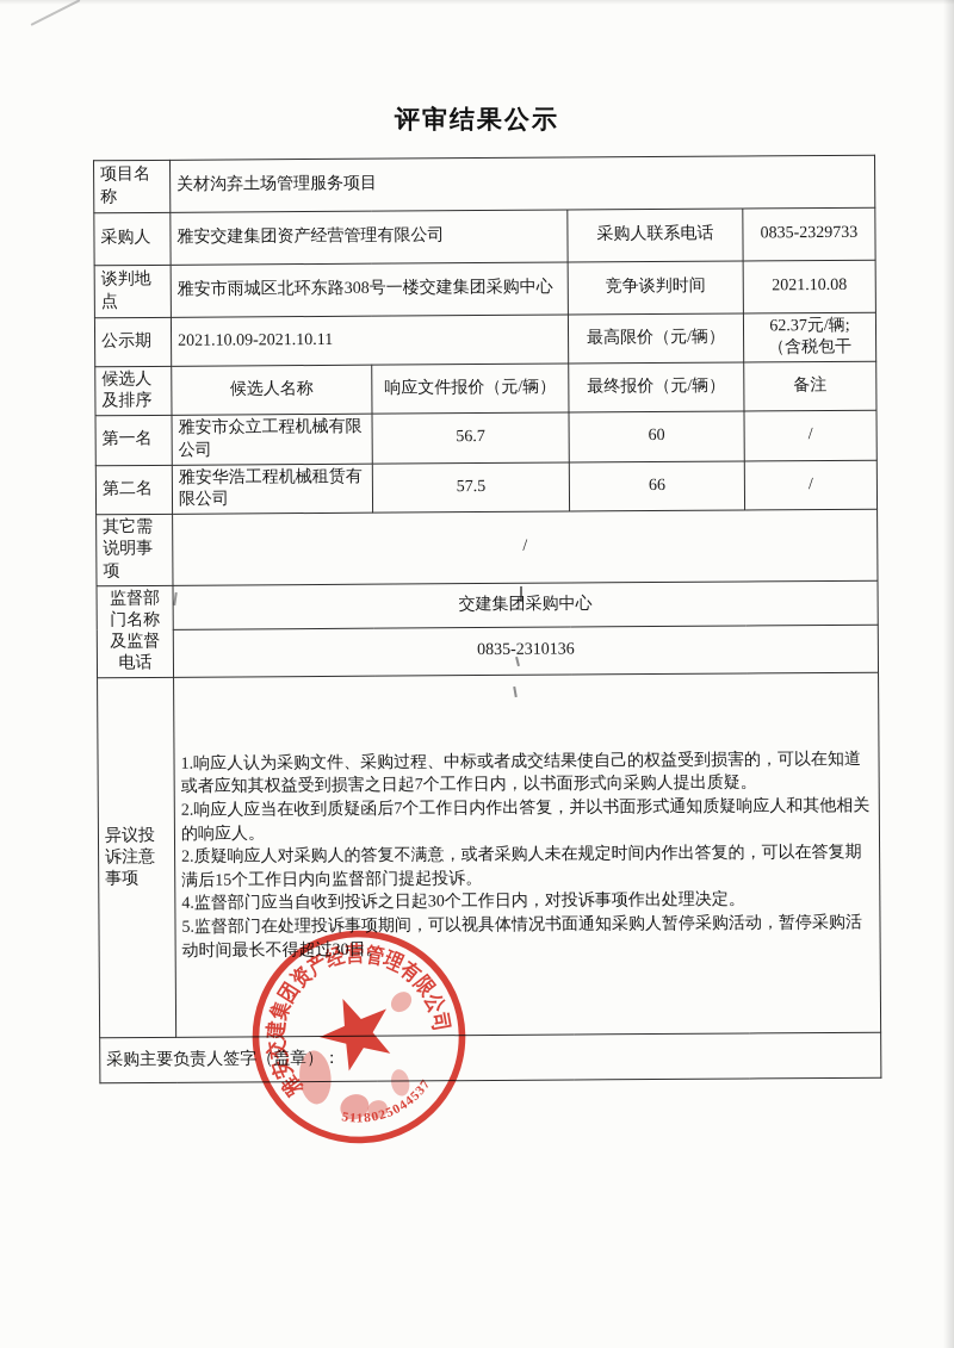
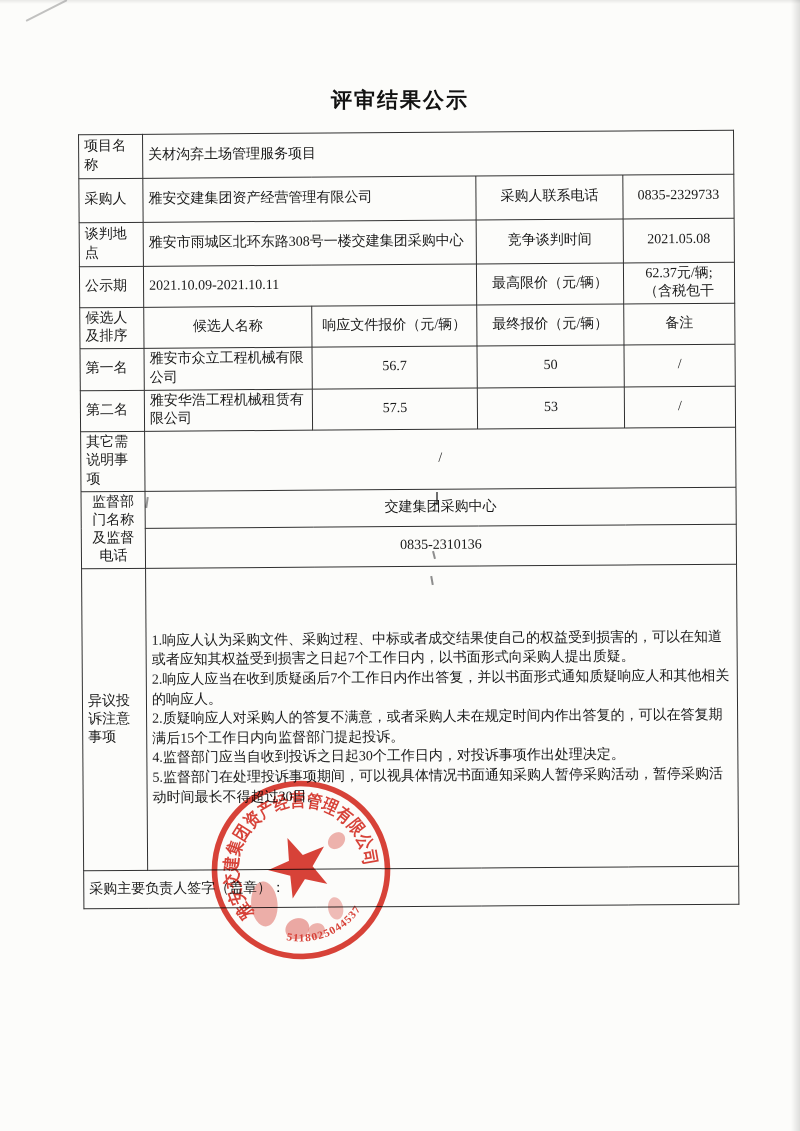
  评审结果公示
  项目名称	关材沟弃土场管理服务项目
  采购人	雅安交建集团资产经营管理有限公司	采购人联系电话	0835-2329733
- 谈判地点	雅安市雨城区北环东路308号一楼交建集团采购中心	竞争谈判时间	2021.10.08
+ 谈判地点	雅安市雨城区北环东路308号一楼交建集团采购中心	竞争谈判时间	2021.05.08
  公示期	2021.10.09-2021.10.11	最高限价（元/辆）	62.37元/辆; （含税包干
  候选人及排序	候选人名称	响应文件报价（元/辆）	最终报价（元/辆）	备注
- 第一名	雅安市众立工程机械有限公司	56.7	60	/
+ 第一名	雅安市众立工程机械有限公司	56.7	50	/
- 第二名	雅安华浩工程机械租赁有限公司	57.5	66	/
+ 第二名	雅安华浩工程机械租赁有限公司	57.5	53	/
  其它需说明事项	/
  监督部门名称及监督电话	交建集团采购中心
  0835-2310136
  异议投诉注意事项	1.响应人认为采购文件、采购过程、中标或者成交结果使自己的权益受到损害的，可以在知道或者应知其权益受到损害之日起7个工作日内，以书面形式向采购人提出质疑。 2.响应人应当在收到质疑函后7个工作日内作出答复，并以书面形式通知质疑响应人和其他相关的响应人。 2.质疑响应人对采购人的答复不满意，或者采购人未在规定时间内作出答复的，可以在答复期满后15个工作日内向监督部门提起投诉。 4.监督部门应当自收到投诉之日起30个工作日内，对投诉事项作出处理决定。 5.监督部门在处理投诉事项期间，可以视具体情况书面通知采购人暂停采购活动，暂停采购活动时间最长不得过30日。
  采购主要负责人签字（盖章）：
